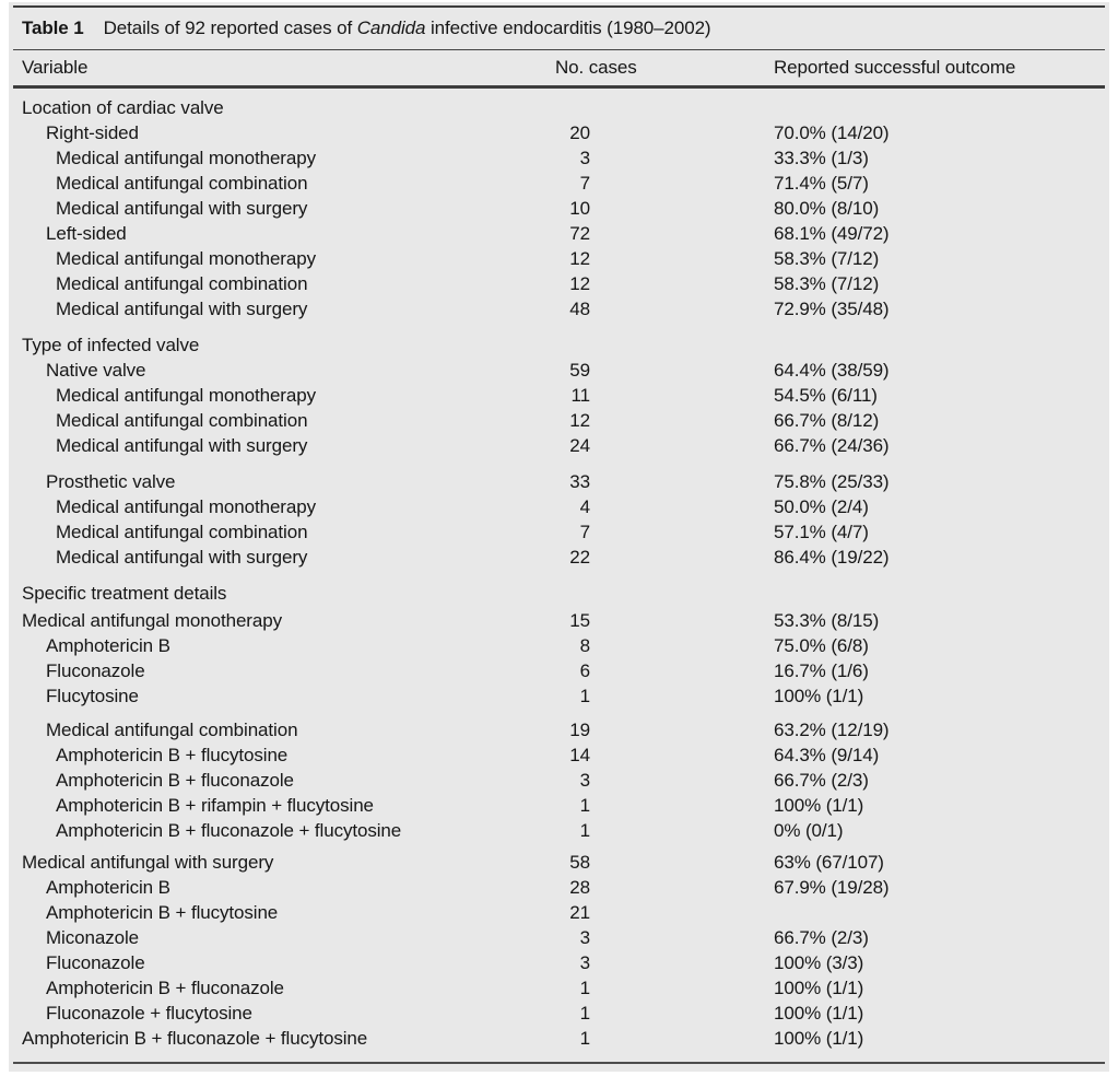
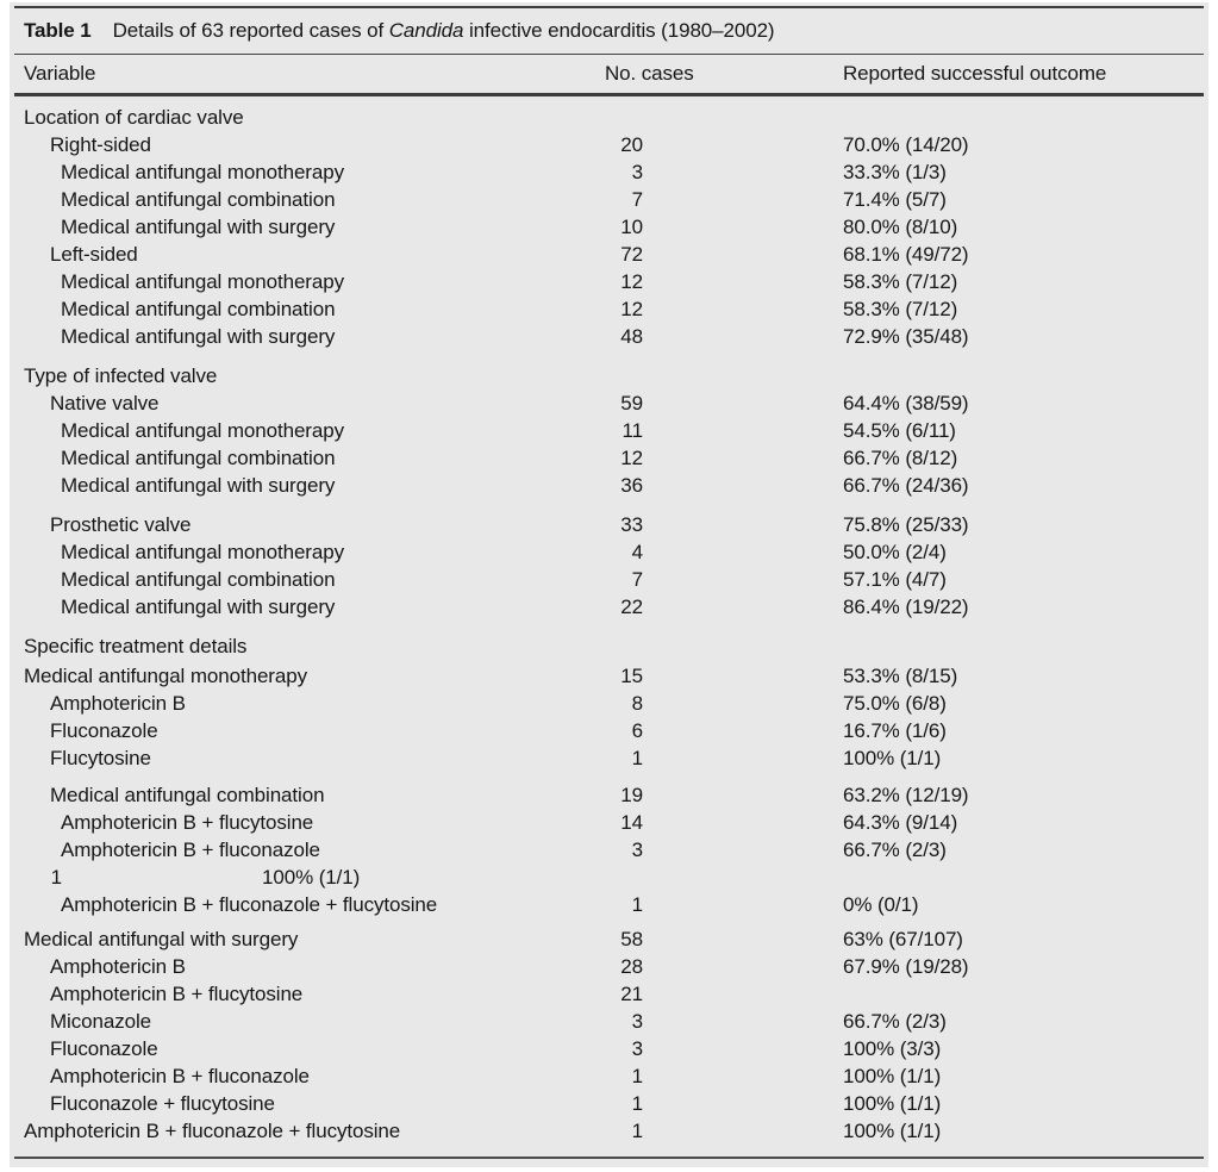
- Table 1 Details of 92 reported cases of Candida infective endocarditis (1980–2002)
+ Table 1 Details of 63 reported cases of Candida infective endocarditis (1980–2002)
  Variable
  No. cases
  Reported successful outcome
  Location of cardiac valve
  Right-sided
  20
  70.0% (14/20)
  Medical antifungal monotherapy
  3
  33.3% (1/3)
  Medical antifungal combination
  7
  71.4% (5/7)
  Medical antifungal with surgery
  10
  80.0% (8/10)
  Left-sided
  72
  68.1% (49/72)
  Medical antifungal monotherapy
  12
  58.3% (7/12)
  Medical antifungal combination
  12
  58.3% (7/12)
  Medical antifungal with surgery
  48
  72.9% (35/48)
  Type of infected valve
  Native valve
  59
  64.4% (38/59)
  Medical antifungal monotherapy
  11
  54.5% (6/11)
  Medical antifungal combination
  12
  66.7% (8/12)
  Medical antifungal with surgery
- 24
+ 36
  66.7% (24/36)
  Prosthetic valve
  33
  75.8% (25/33)
  Medical antifungal monotherapy
  4
  50.0% (2/4)
  Medical antifungal combination
  7
  57.1% (4/7)
  Medical antifungal with surgery
  22
  86.4% (19/22)
  Specific treatment details
  Medical antifungal monotherapy
  15
  53.3% (8/15)
  Amphotericin B
  8
  75.0% (6/8)
  Fluconazole
  6
  16.7% (1/6)
  Flucytosine
  1
  100% (1/1)
  Medical antifungal combination
  19
  63.2% (12/19)
  Amphotericin B + flucytosine
  14
  64.3% (9/14)
  Amphotericin B + fluconazole
  3
  66.7% (2/3)
- Amphotericin B + rifampin + flucytosine
  1
  100% (1/1)
  Amphotericin B + fluconazole + flucytosine
  1
  0% (0/1)
  Medical antifungal with surgery
  58
  63% (67/107)
  Amphotericin B
  28
  67.9% (19/28)
  Amphotericin B + flucytosine
  21
  Miconazole
  3
  66.7% (2/3)
  Fluconazole
  3
  100% (3/3)
  Amphotericin B + fluconazole
  1
  100% (1/1)
  Fluconazole + flucytosine
  1
  100% (1/1)
  Amphotericin B + fluconazole + flucytosine
  1
  100% (1/1)
